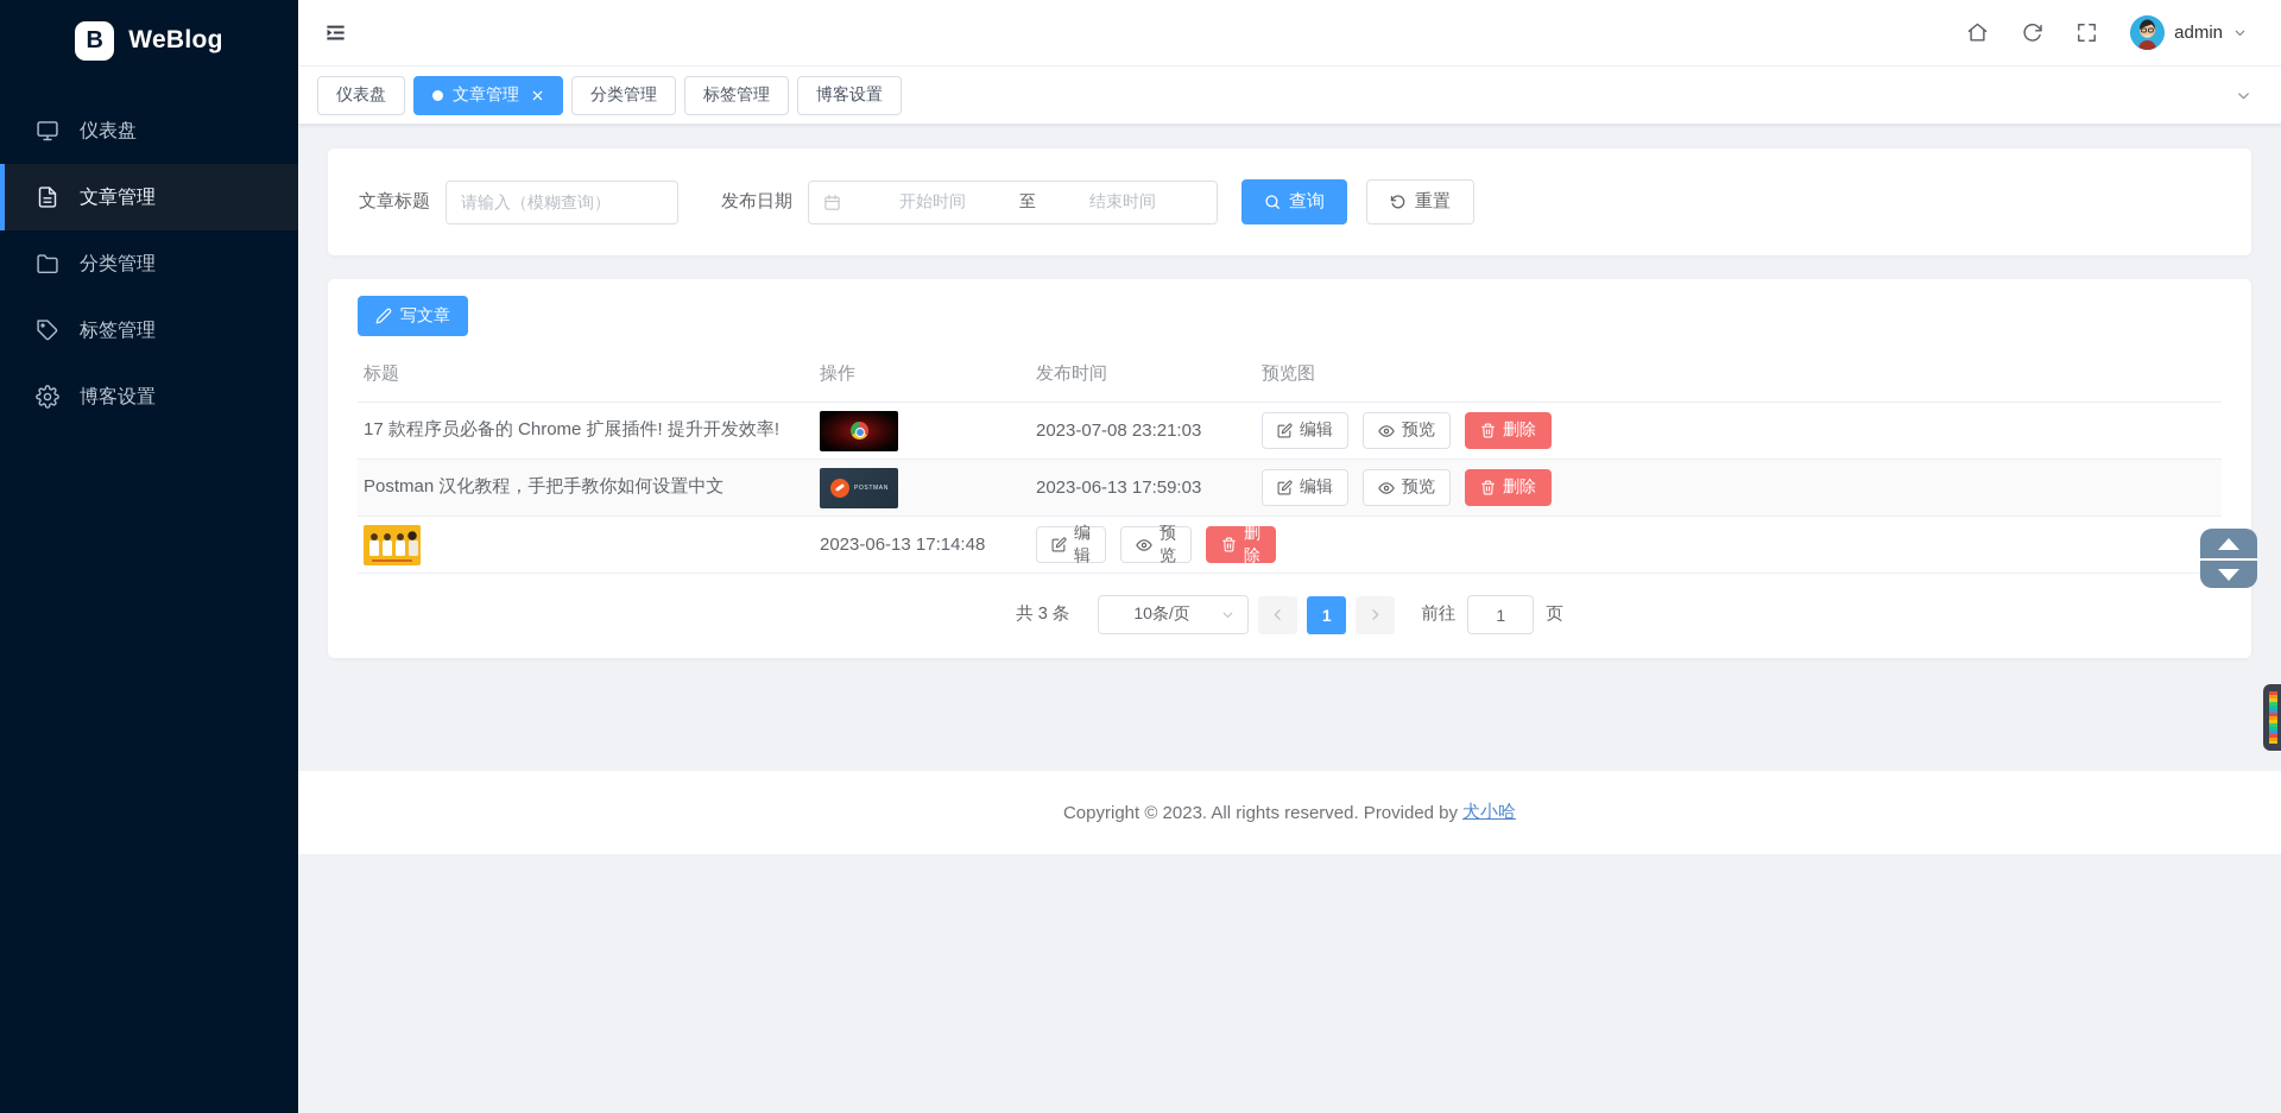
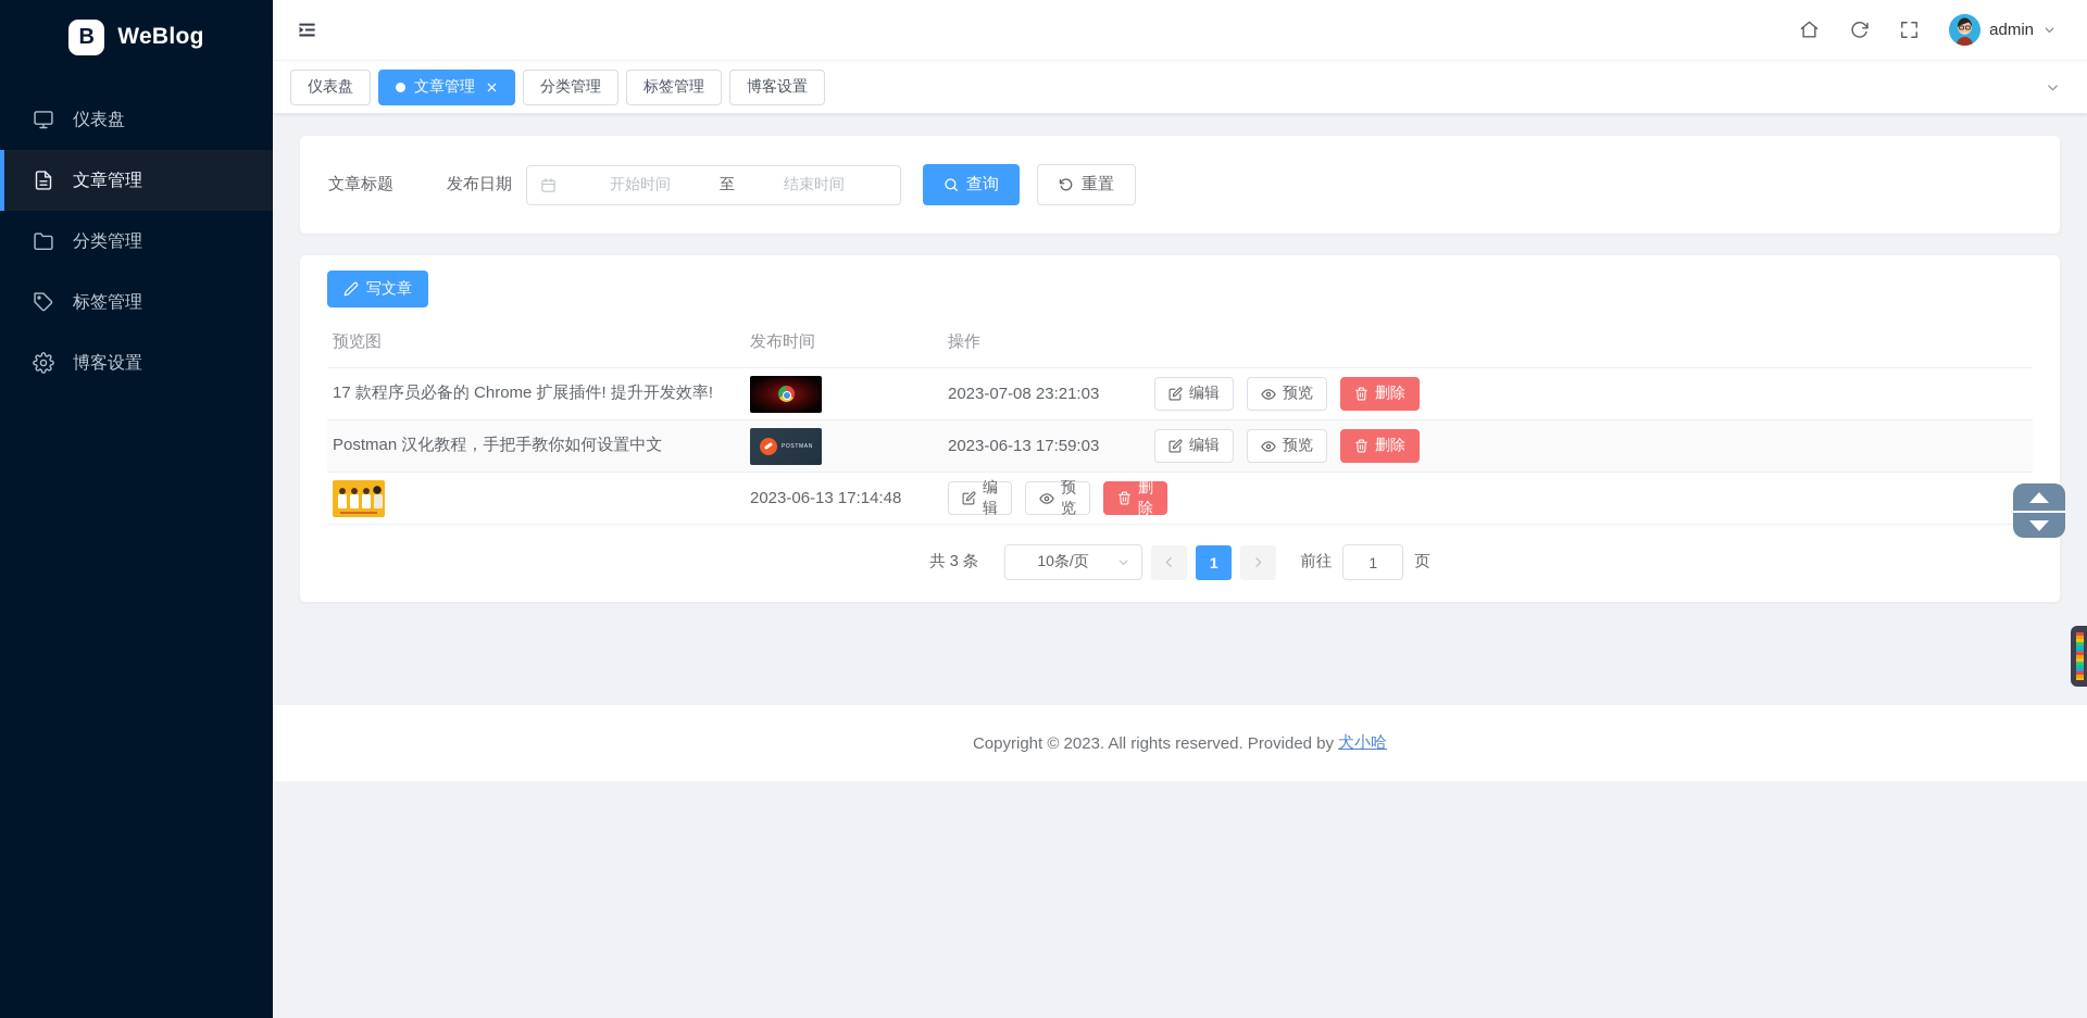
  B
  WeBlog
  仪表盘
  文章管理
  分类管理
  标签管理
  博客设置
  admin
  仪表盘
  文章管理
  分类管理
  标签管理
  博客设置
  文章标题
- 请输入（模糊查询）
  发布日期
  开始时间
  至
  结束时间
  查询
  重置
  写文章
- 标题
- 操作
+ 预览图
  发布时间
- 预览图
+ 操作
  17 款程序员必备的 Chrome 扩展插件! 提升开发效率!
  2023-07-08 23:21:03
  编辑
  预览
  删除
  Postman 汉化教程，手把手教你如何设置中文
  2023-06-13 17:59:03
  编辑
  预览
  删除
  2023-06-13 17:14:48
  编辑
  预览
  删除
  共 3 条
  10条/页
  1
  前往
  1
  页
  Copyright © 2023. All rights reserved. Provided by
  犬小哈
